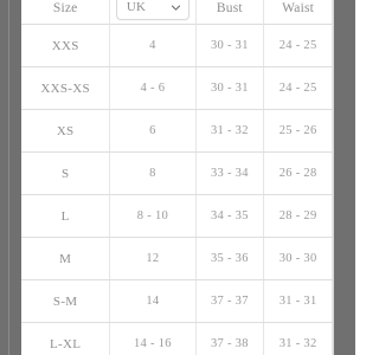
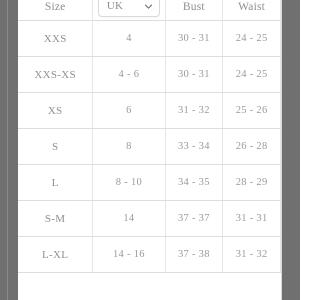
  Size	UK	Bust	Waist
  XXS	4	30 - 31	24 - 25
  XXS-XS	4 - 6	30 - 31	24 - 25
  XS	6	31 - 32	25 - 26
  S	8	33 - 34	26 - 28
  L	8 - 10	34 - 35	28 - 29
- M	12	35 - 36	30 - 30
  S-M	14	37 - 37	31 - 31
  L-XL	14 - 16	37 - 38	31 - 32
